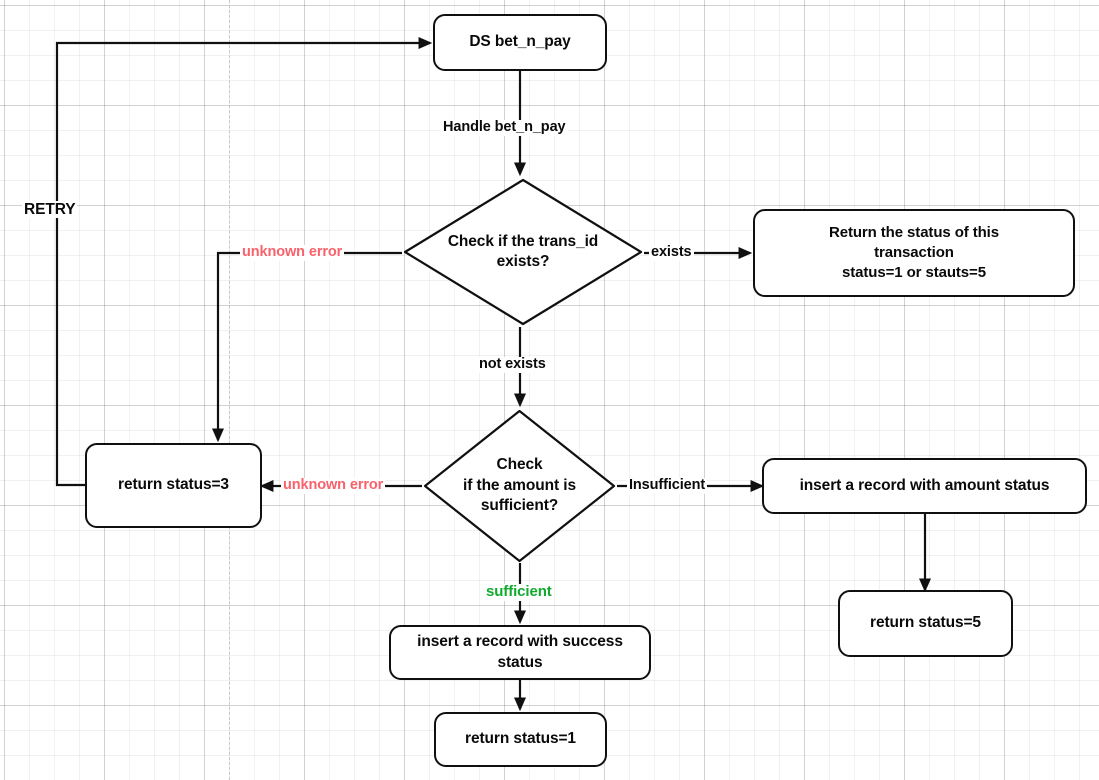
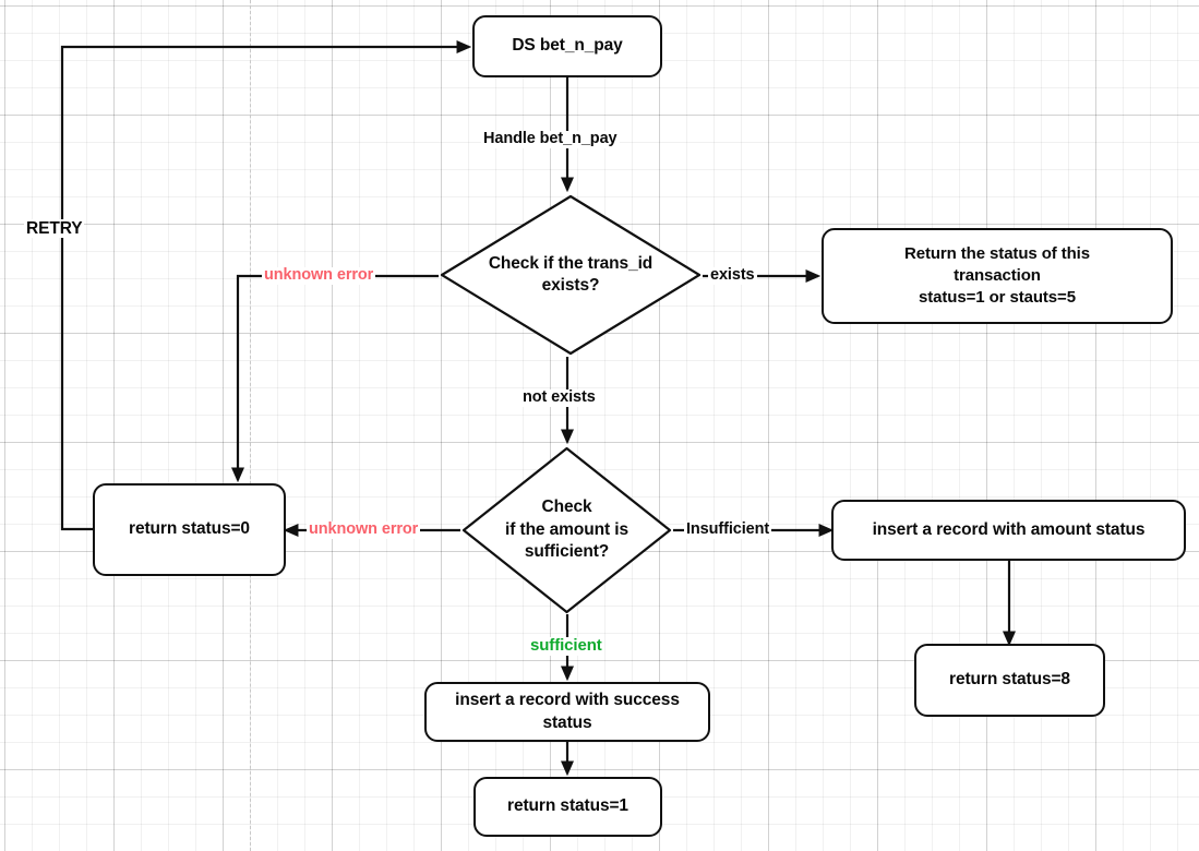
  DS bet_n_pay
  Check if the trans_id
  exists?
  Return the status of this
  transaction
  status=1 or stauts=5
  Check
  if the amount is
  sufficient?
- return status=3
+ return status=0
  insert a record with amount status
- return status=5
+ return status=8
  insert a record with success
  status
  return status=1
  Handle bet_n_pay
  exists
  not exists
  unknown error
  unknown error
  Insufficient
  sufficient
  RETRY
